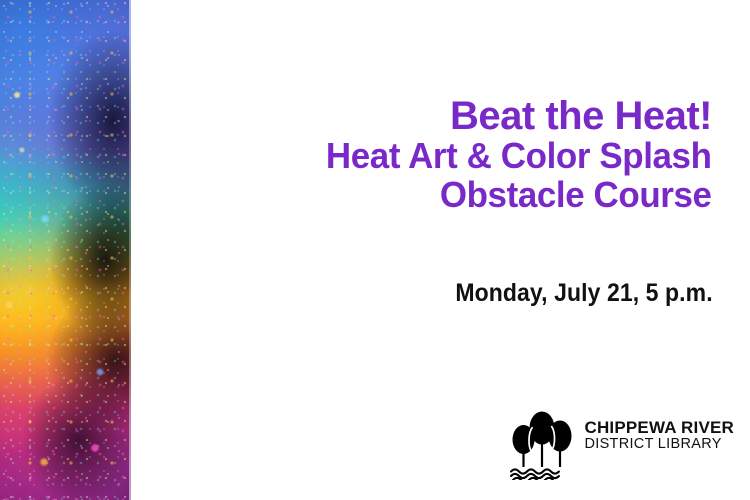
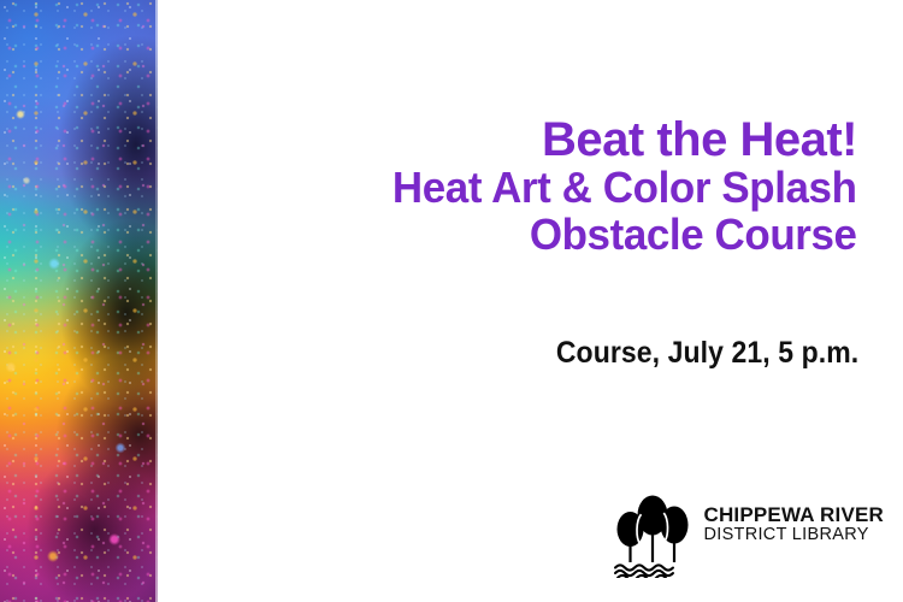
  Beat the Heat!
  Heat Art & Color Splash
  Obstacle Course
- Monday, July 21, 5 p.m.
+ Course, July 21, 5 p.m.
  CHIPPEWA RIVER
  DISTRICT LIBRARY
